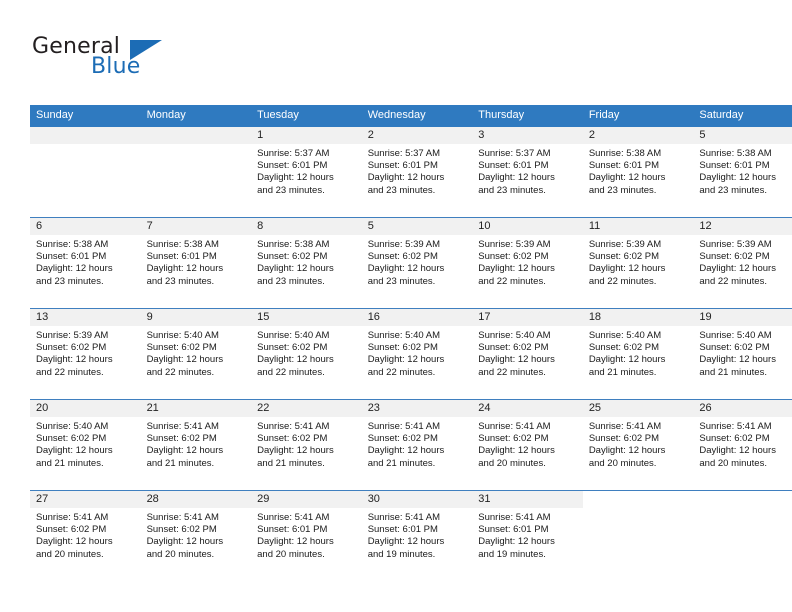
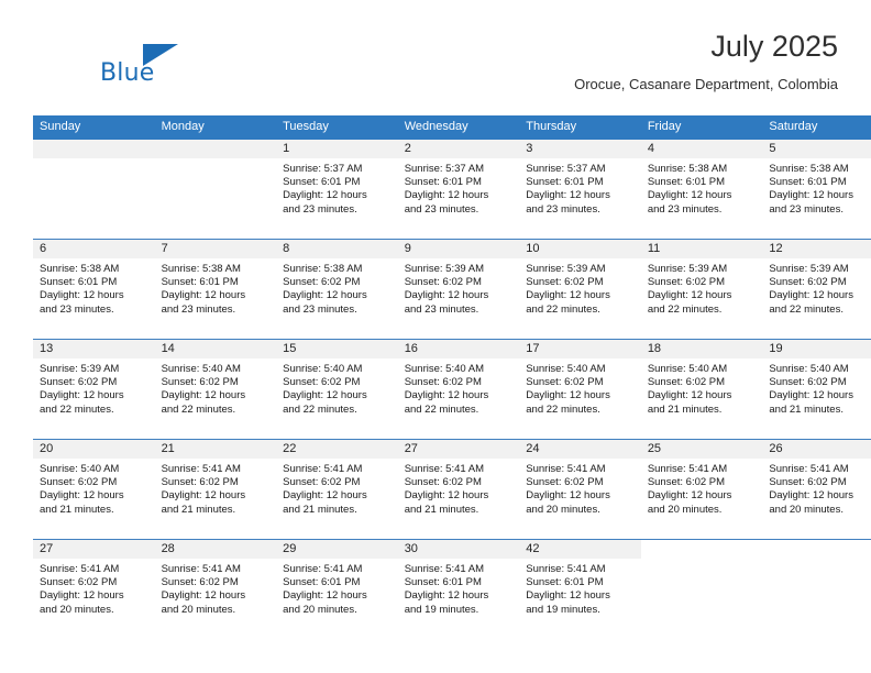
- General
  Blue
+ July 2025
+ Orocue, Casanare Department, Colombia
  Sunday	Monday	Tuesday	Wednesday	Thursday	Friday	Saturday
- 		1Sunrise: 5:37 AMSunset: 6:01 PMDaylight: 12 hoursand 23 minutes.	2Sunrise: 5:37 AMSunset: 6:01 PMDaylight: 12 hoursand 23 minutes.	3Sunrise: 5:37 AMSunset: 6:01 PMDaylight: 12 hoursand 23 minutes.	2Sunrise: 5:38 AMSunset: 6:01 PMDaylight: 12 hoursand 23 minutes.	5Sunrise: 5:38 AMSunset: 6:01 PMDaylight: 12 hoursand 23 minutes.
+ 		1Sunrise: 5:37 AMSunset: 6:01 PMDaylight: 12 hoursand 23 minutes.	2Sunrise: 5:37 AMSunset: 6:01 PMDaylight: 12 hoursand 23 minutes.	3Sunrise: 5:37 AMSunset: 6:01 PMDaylight: 12 hoursand 23 minutes.	4Sunrise: 5:38 AMSunset: 6:01 PMDaylight: 12 hoursand 23 minutes.	5Sunrise: 5:38 AMSunset: 6:01 PMDaylight: 12 hoursand 23 minutes.
- 6Sunrise: 5:38 AMSunset: 6:01 PMDaylight: 12 hoursand 23 minutes.	7Sunrise: 5:38 AMSunset: 6:01 PMDaylight: 12 hoursand 23 minutes.	8Sunrise: 5:38 AMSunset: 6:02 PMDaylight: 12 hoursand 23 minutes.	5Sunrise: 5:39 AMSunset: 6:02 PMDaylight: 12 hoursand 23 minutes.	10Sunrise: 5:39 AMSunset: 6:02 PMDaylight: 12 hoursand 22 minutes.	11Sunrise: 5:39 AMSunset: 6:02 PMDaylight: 12 hoursand 22 minutes.	12Sunrise: 5:39 AMSunset: 6:02 PMDaylight: 12 hoursand 22 minutes.
+ 6Sunrise: 5:38 AMSunset: 6:01 PMDaylight: 12 hoursand 23 minutes.	7Sunrise: 5:38 AMSunset: 6:01 PMDaylight: 12 hoursand 23 minutes.	8Sunrise: 5:38 AMSunset: 6:02 PMDaylight: 12 hoursand 23 minutes.	9Sunrise: 5:39 AMSunset: 6:02 PMDaylight: 12 hoursand 23 minutes.	10Sunrise: 5:39 AMSunset: 6:02 PMDaylight: 12 hoursand 22 minutes.	11Sunrise: 5:39 AMSunset: 6:02 PMDaylight: 12 hoursand 22 minutes.	12Sunrise: 5:39 AMSunset: 6:02 PMDaylight: 12 hoursand 22 minutes.
- 13Sunrise: 5:39 AMSunset: 6:02 PMDaylight: 12 hoursand 22 minutes.	9Sunrise: 5:40 AMSunset: 6:02 PMDaylight: 12 hoursand 22 minutes.	15Sunrise: 5:40 AMSunset: 6:02 PMDaylight: 12 hoursand 22 minutes.	16Sunrise: 5:40 AMSunset: 6:02 PMDaylight: 12 hoursand 22 minutes.	17Sunrise: 5:40 AMSunset: 6:02 PMDaylight: 12 hoursand 22 minutes.	18Sunrise: 5:40 AMSunset: 6:02 PMDaylight: 12 hoursand 21 minutes.	19Sunrise: 5:40 AMSunset: 6:02 PMDaylight: 12 hoursand 21 minutes.
+ 13Sunrise: 5:39 AMSunset: 6:02 PMDaylight: 12 hoursand 22 minutes.	14Sunrise: 5:40 AMSunset: 6:02 PMDaylight: 12 hoursand 22 minutes.	15Sunrise: 5:40 AMSunset: 6:02 PMDaylight: 12 hoursand 22 minutes.	16Sunrise: 5:40 AMSunset: 6:02 PMDaylight: 12 hoursand 22 minutes.	17Sunrise: 5:40 AMSunset: 6:02 PMDaylight: 12 hoursand 22 minutes.	18Sunrise: 5:40 AMSunset: 6:02 PMDaylight: 12 hoursand 21 minutes.	19Sunrise: 5:40 AMSunset: 6:02 PMDaylight: 12 hoursand 21 minutes.
- 20Sunrise: 5:40 AMSunset: 6:02 PMDaylight: 12 hoursand 21 minutes.	21Sunrise: 5:41 AMSunset: 6:02 PMDaylight: 12 hoursand 21 minutes.	22Sunrise: 5:41 AMSunset: 6:02 PMDaylight: 12 hoursand 21 minutes.	23Sunrise: 5:41 AMSunset: 6:02 PMDaylight: 12 hoursand 21 minutes.	24Sunrise: 5:41 AMSunset: 6:02 PMDaylight: 12 hoursand 20 minutes.	25Sunrise: 5:41 AMSunset: 6:02 PMDaylight: 12 hoursand 20 minutes.	26Sunrise: 5:41 AMSunset: 6:02 PMDaylight: 12 hoursand 20 minutes.
+ 20Sunrise: 5:40 AMSunset: 6:02 PMDaylight: 12 hoursand 21 minutes.	21Sunrise: 5:41 AMSunset: 6:02 PMDaylight: 12 hoursand 21 minutes.	22Sunrise: 5:41 AMSunset: 6:02 PMDaylight: 12 hoursand 21 minutes.	27Sunrise: 5:41 AMSunset: 6:02 PMDaylight: 12 hoursand 21 minutes.	24Sunrise: 5:41 AMSunset: 6:02 PMDaylight: 12 hoursand 20 minutes.	25Sunrise: 5:41 AMSunset: 6:02 PMDaylight: 12 hoursand 20 minutes.	26Sunrise: 5:41 AMSunset: 6:02 PMDaylight: 12 hoursand 20 minutes.
- 27Sunrise: 5:41 AMSunset: 6:02 PMDaylight: 12 hoursand 20 minutes.	28Sunrise: 5:41 AMSunset: 6:02 PMDaylight: 12 hoursand 20 minutes.	29Sunrise: 5:41 AMSunset: 6:01 PMDaylight: 12 hoursand 20 minutes.	30Sunrise: 5:41 AMSunset: 6:01 PMDaylight: 12 hoursand 19 minutes.	31Sunrise: 5:41 AMSunset: 6:01 PMDaylight: 12 hoursand 19 minutes.
+ 27Sunrise: 5:41 AMSunset: 6:02 PMDaylight: 12 hoursand 20 minutes.	28Sunrise: 5:41 AMSunset: 6:02 PMDaylight: 12 hoursand 20 minutes.	29Sunrise: 5:41 AMSunset: 6:01 PMDaylight: 12 hoursand 20 minutes.	30Sunrise: 5:41 AMSunset: 6:01 PMDaylight: 12 hoursand 19 minutes.	42Sunrise: 5:41 AMSunset: 6:01 PMDaylight: 12 hoursand 19 minutes.
